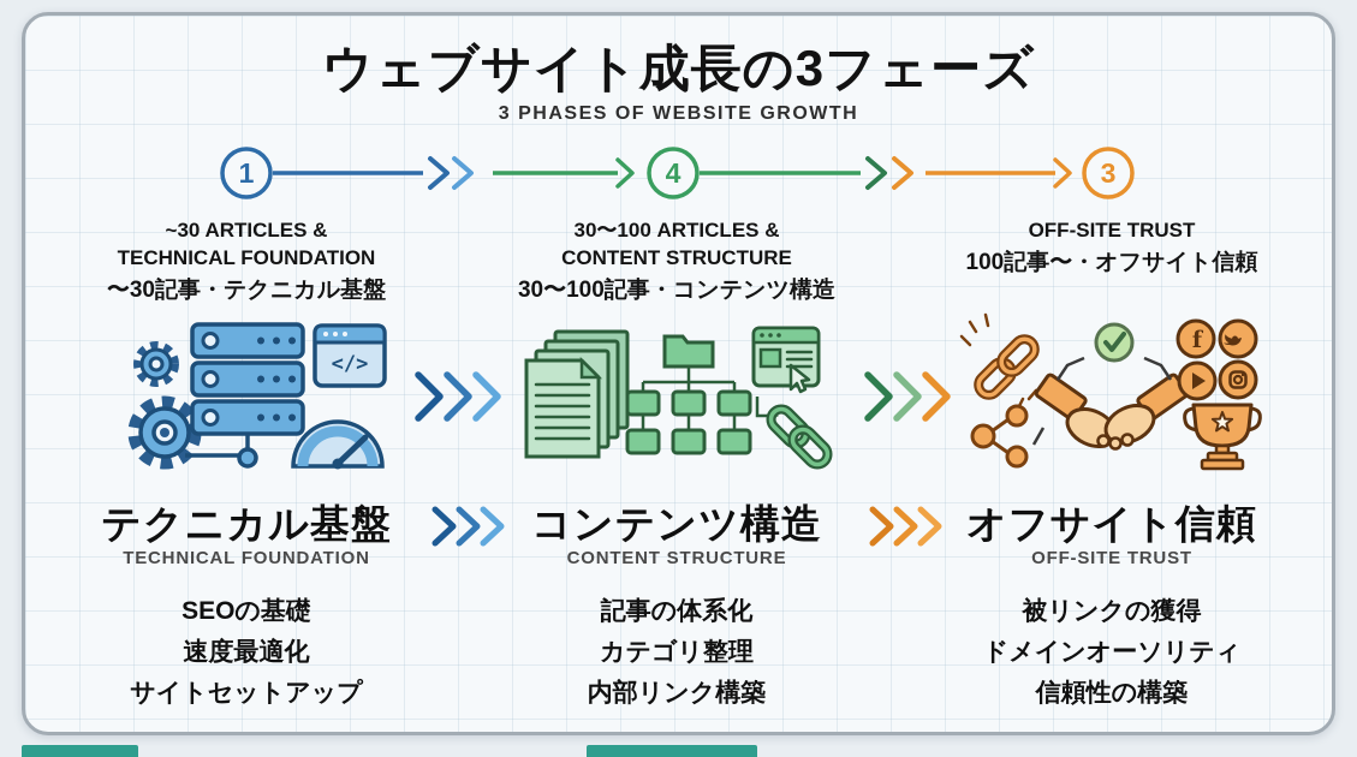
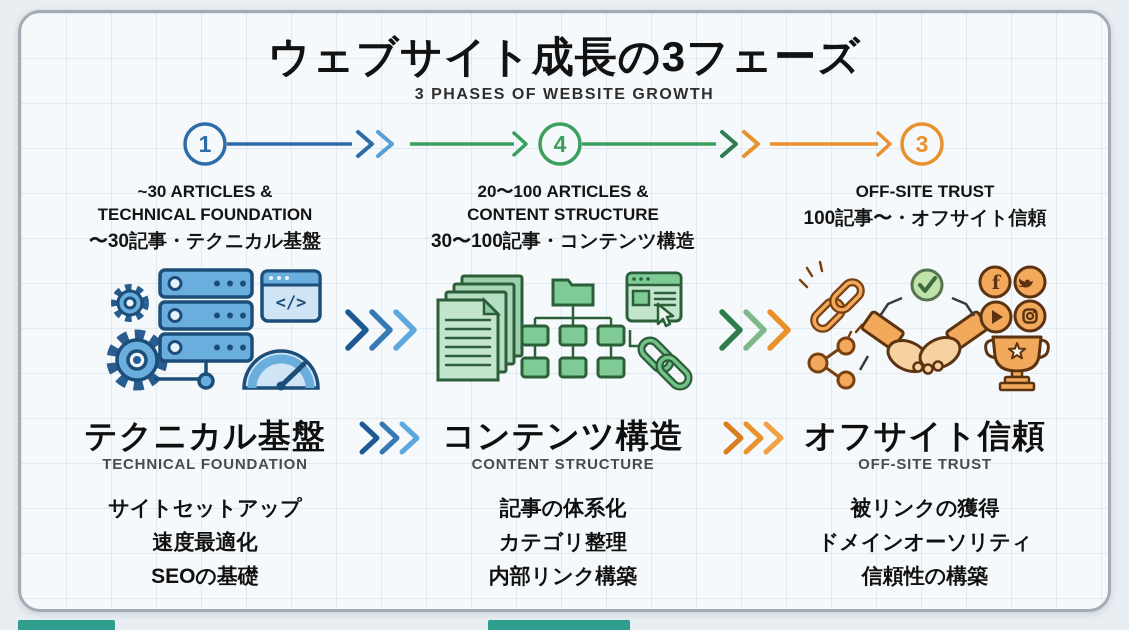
  ウェブサイト成長の3フェーズ
  3 PHASES OF WEBSITE GROWTH
  1
  4
  3
  ~30 ARTICLES &
  TECHNICAL FOUNDATION
  〜30記事・テクニカル基盤
- 30〜100 ARTICLES &
+ 20〜100 ARTICLES &
  CONTENT STRUCTURE
  30〜100記事・コンテンツ構造
  OFF-SITE TRUST
  100記事〜・オフサイト信頼
  </>
  f
  テクニカル基盤
  コンテンツ構造
  オフサイト信頼
  TECHNICAL FOUNDATION
  CONTENT STRUCTURE
  OFF-SITE TRUST
- SEOの基礎
+ サイトセットアップ
  速度最適化
- サイトセットアップ
+ SEOの基礎
  記事の体系化
  カテゴリ整理
  内部リンク構築
  被リンクの獲得
  ドメインオーソリティ
  信頼性の構築
